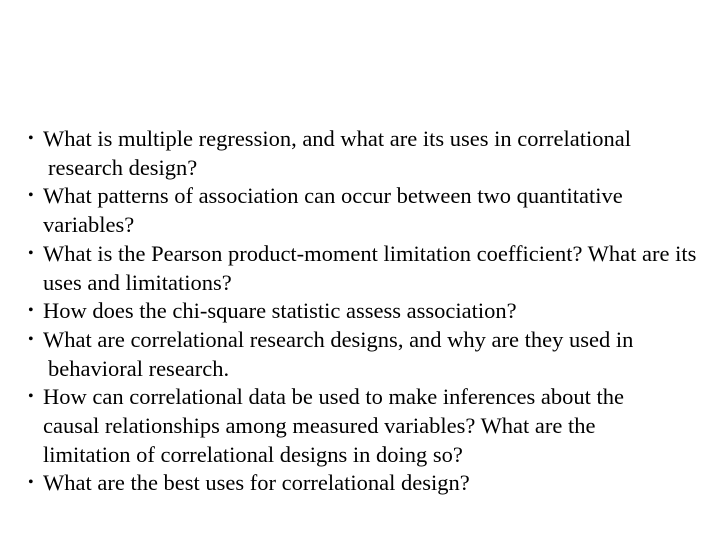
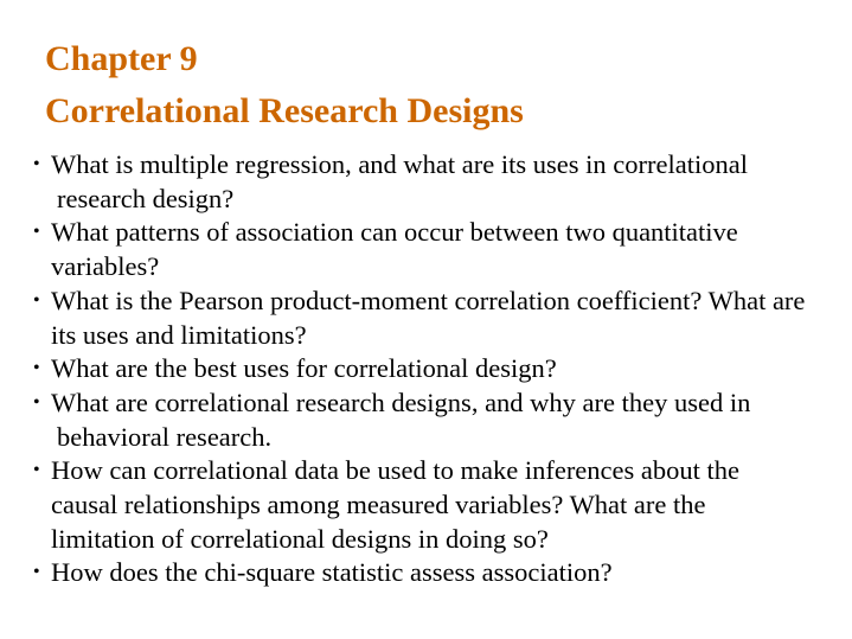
+ Chapter 9
+ Correlational Research Designs
  •
  What is multiple regression, and what are its uses in correlational research design?
  •
  What patterns of association can occur between two quantitative variables?
  •
- What is the Pearson product-moment limitation coefficient? What are its uses and limitations?
+ What is the Pearson product-moment correlation coefficient? What are its uses and limitations?
  •
- How does the chi-square statistic assess association?
+ What are the best uses for correlational design?
  •
  What are correlational research designs, and why are they used in behavioral research.
  •
  How can correlational data be used to make inferences about the causal relationships among measured variables? What are the limitation of correlational designs in doing so?
  •
- What are the best uses for correlational design?
+ How does the chi-square statistic assess association?
